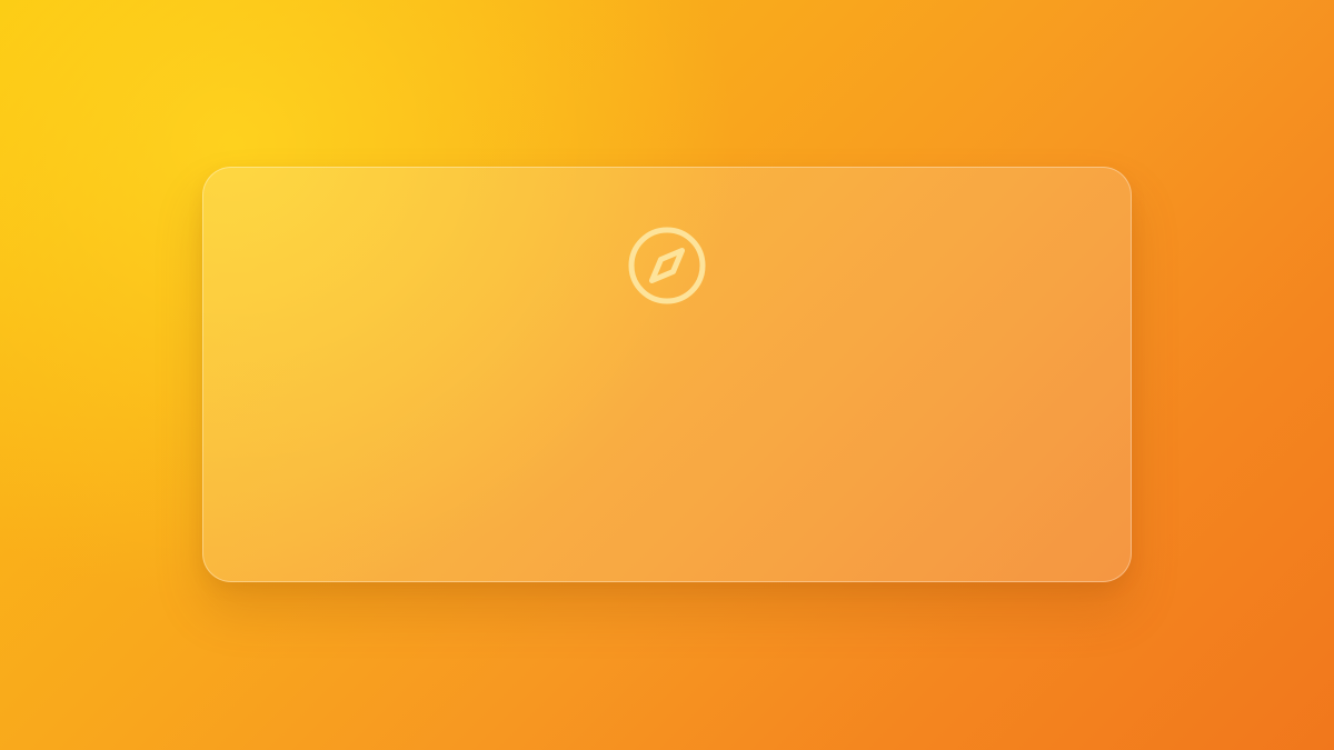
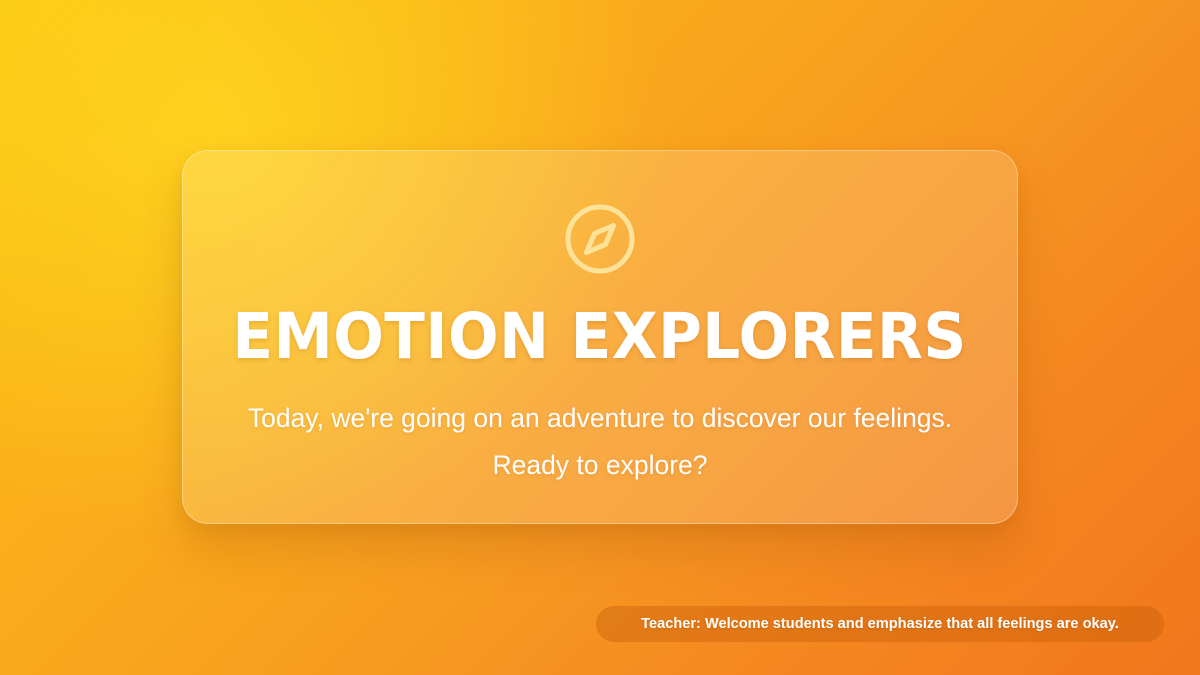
+ EMOTION EXPLORERS
+ Today, we're going on an adventure to discover our feelings. Ready to explore?
+ Teacher: Welcome students and emphasize that all feelings are okay.
